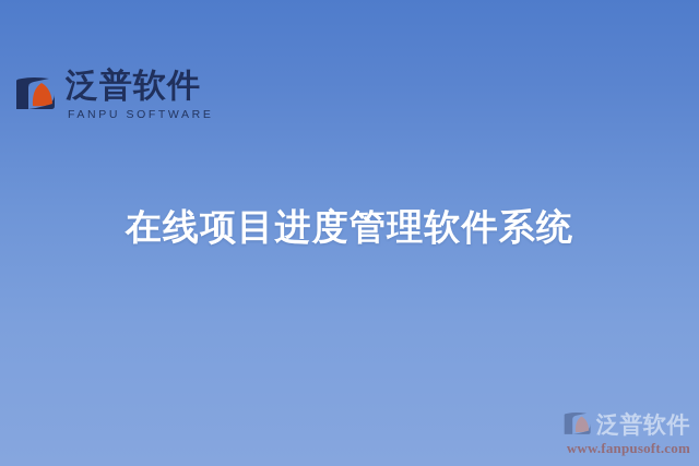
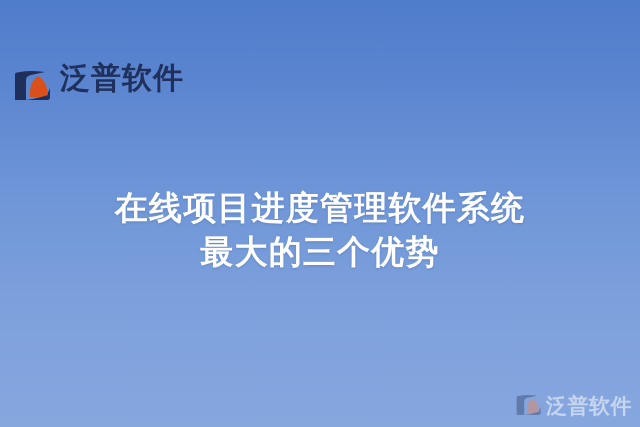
  泛普软件
- FANPU SOFTWARE
  在线项目进度管理软件系统
+ 最大的三个优势
  泛普软件
- www.fanpusoft.com
